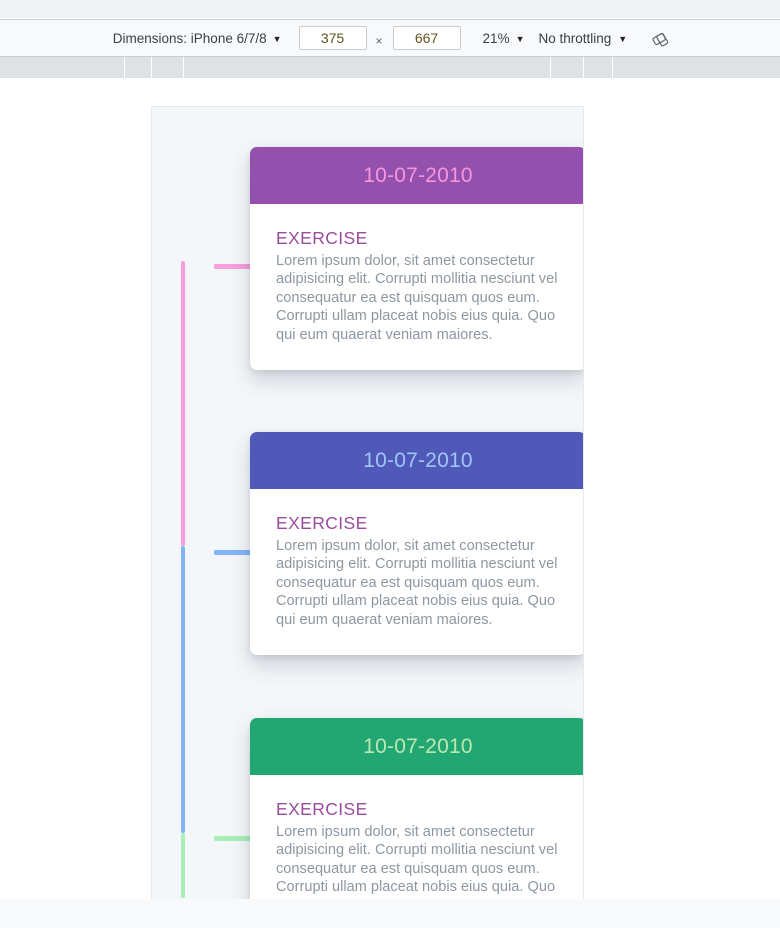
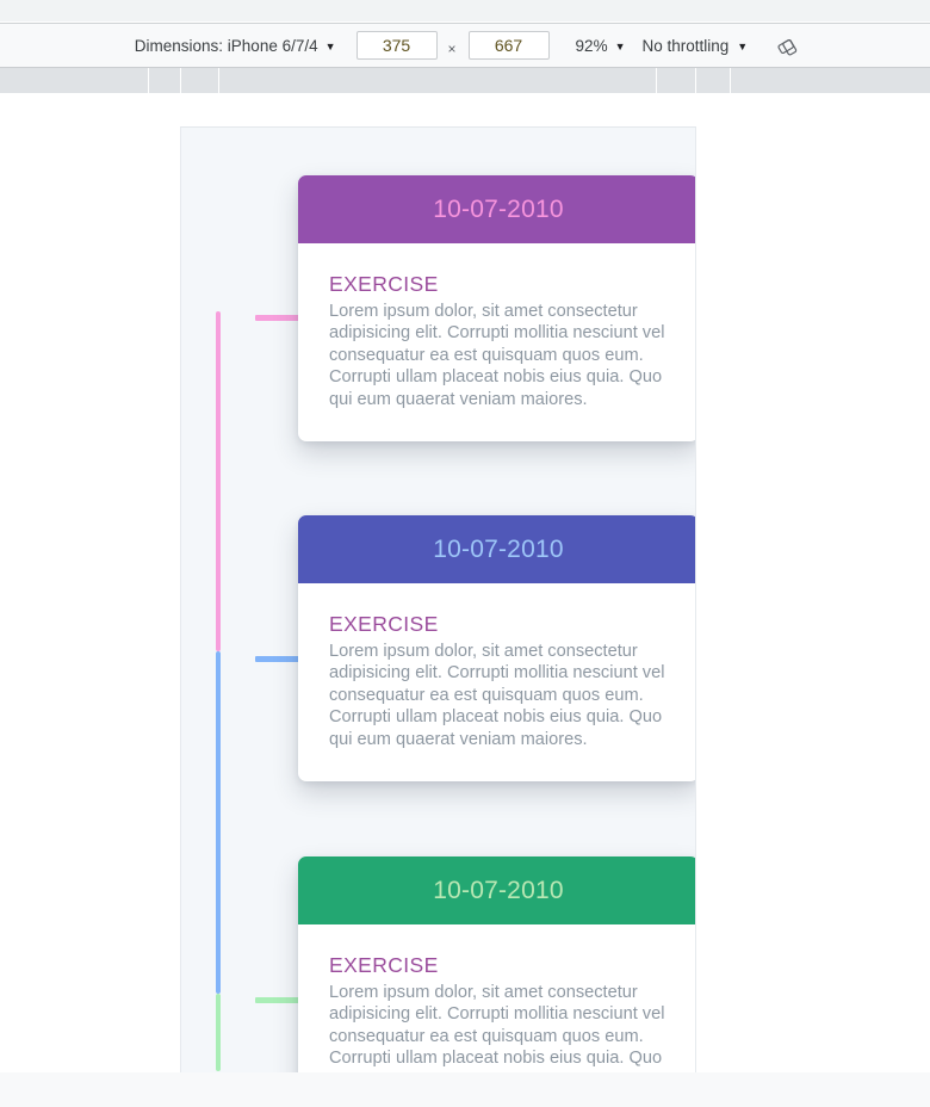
- Dimensions: iPhone 6/7/8
+ Dimensions: iPhone 6/7/4
  ▼
  375
  ×
  667
- 21%
+ 92%
  ▼
  No throttling
  ▼
  10-07-2010
  EXERCISE
  Lorem ipsum dolor, sit amet consectetur adipisicing elit. Corrupti mollitia nesciunt vel consequatur ea est quisquam quos eum. Corrupti ullam placeat nobis eius quia. Quo qui eum quaerat veniam maiores.
  10-07-2010
  EXERCISE
  Lorem ipsum dolor, sit amet consectetur adipisicing elit. Corrupti mollitia nesciunt vel consequatur ea est quisquam quos eum. Corrupti ullam placeat nobis eius quia. Quo qui eum quaerat veniam maiores.
  10-07-2010
  EXERCISE
  Lorem ipsum dolor, sit amet consectetur adipisicing elit. Corrupti mollitia nesciunt vel consequatur ea est quisquam quos eum. Corrupti ullam placeat nobis eius quia. Quo
